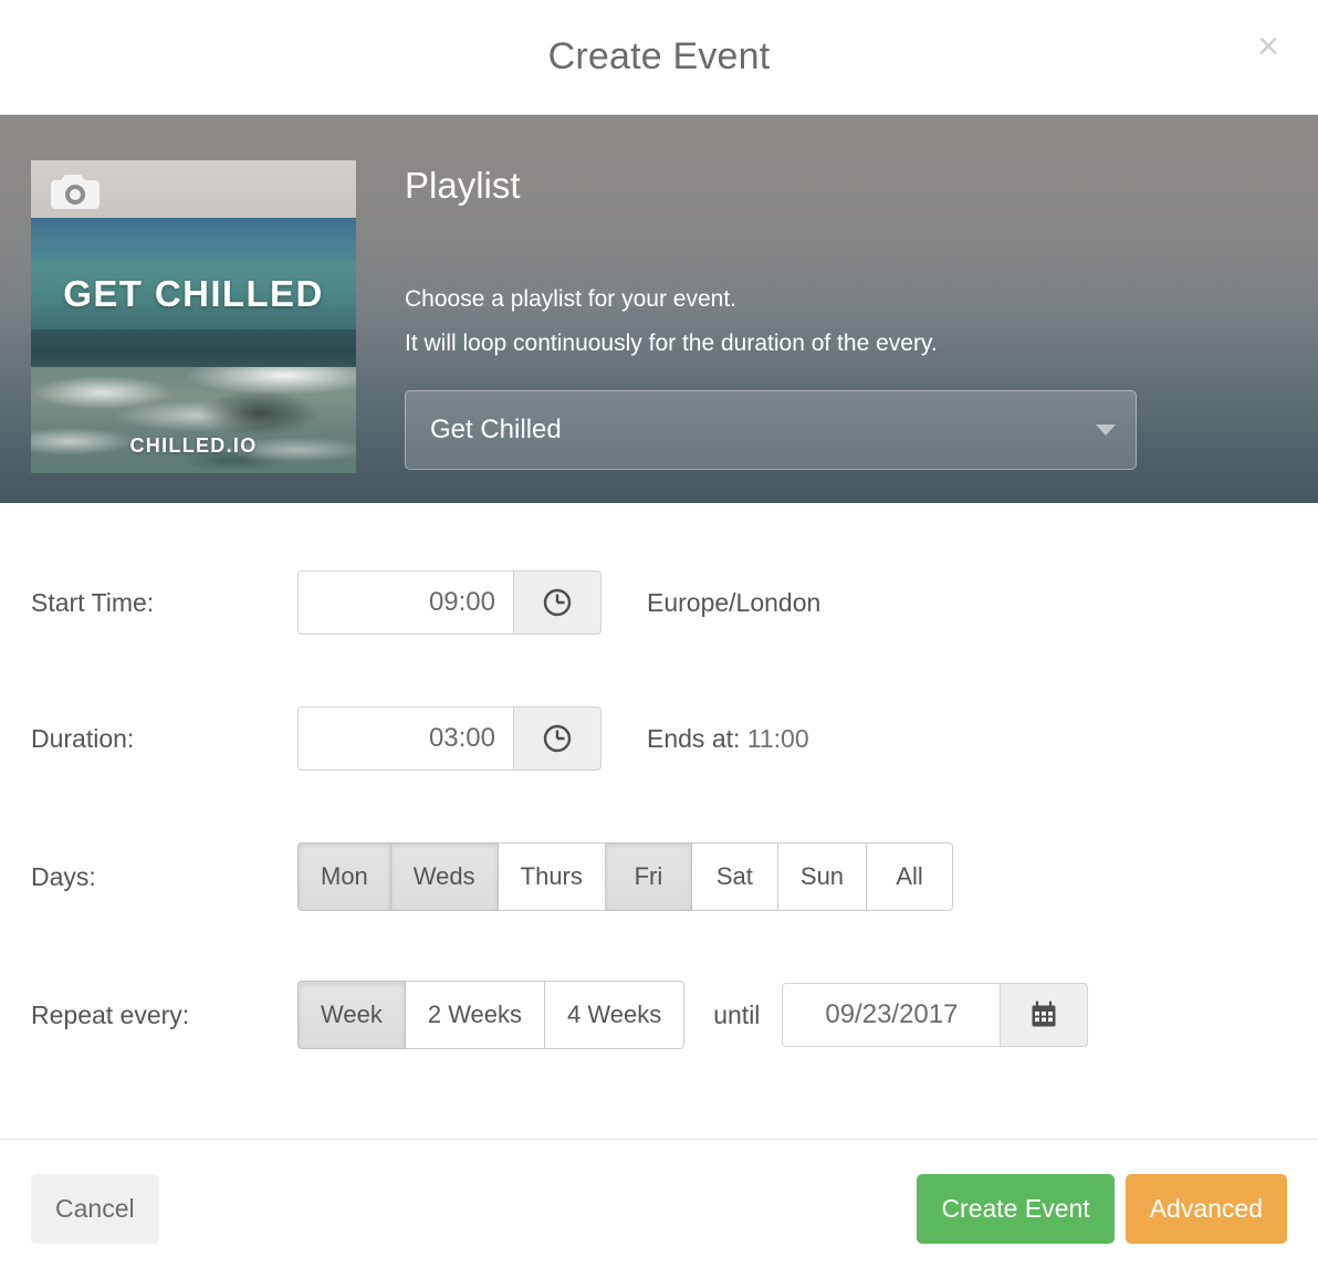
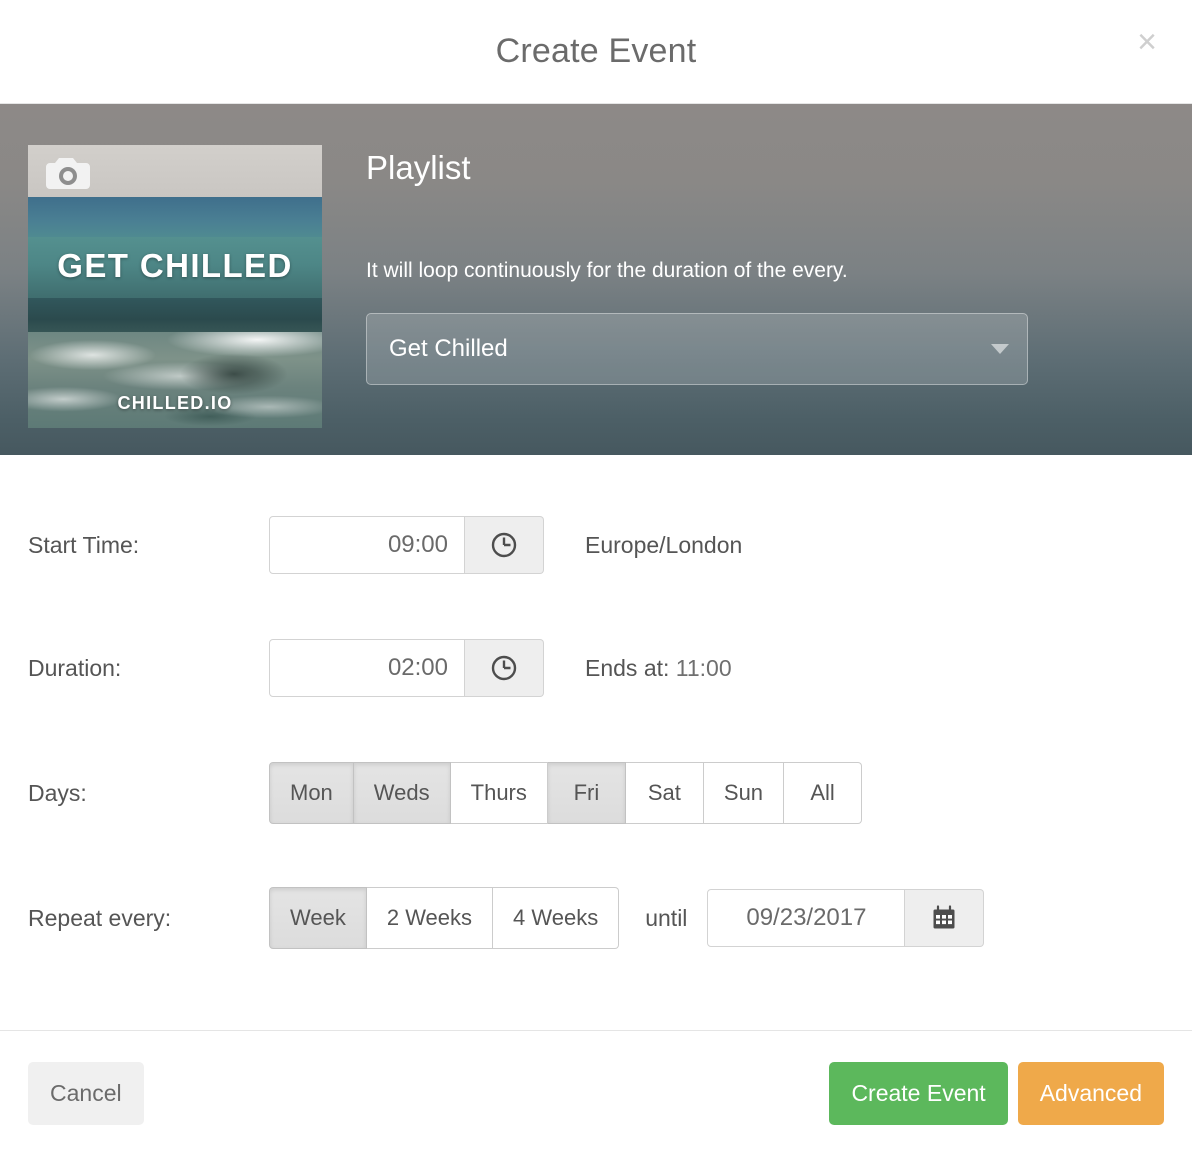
  Create Event
  ×
  GET CHILLED
  CHILLED.IO
  Playlist
- Choose a playlist for your event.
  It will loop continuously for the duration of the every.
  Get Chilled
  Start Time:
  09:00
  Europe/London
  Duration:
- 03:00
+ 02:00
  Ends at: 11:00
  Days:
  Mon
  Weds
  Thurs
  Fri
  Sat
  Sun
  All
  Repeat every:
  Week
  2 Weeks
  4 Weeks
  until
  09/23/2017
  Cancel
  Create Event
  Advanced
